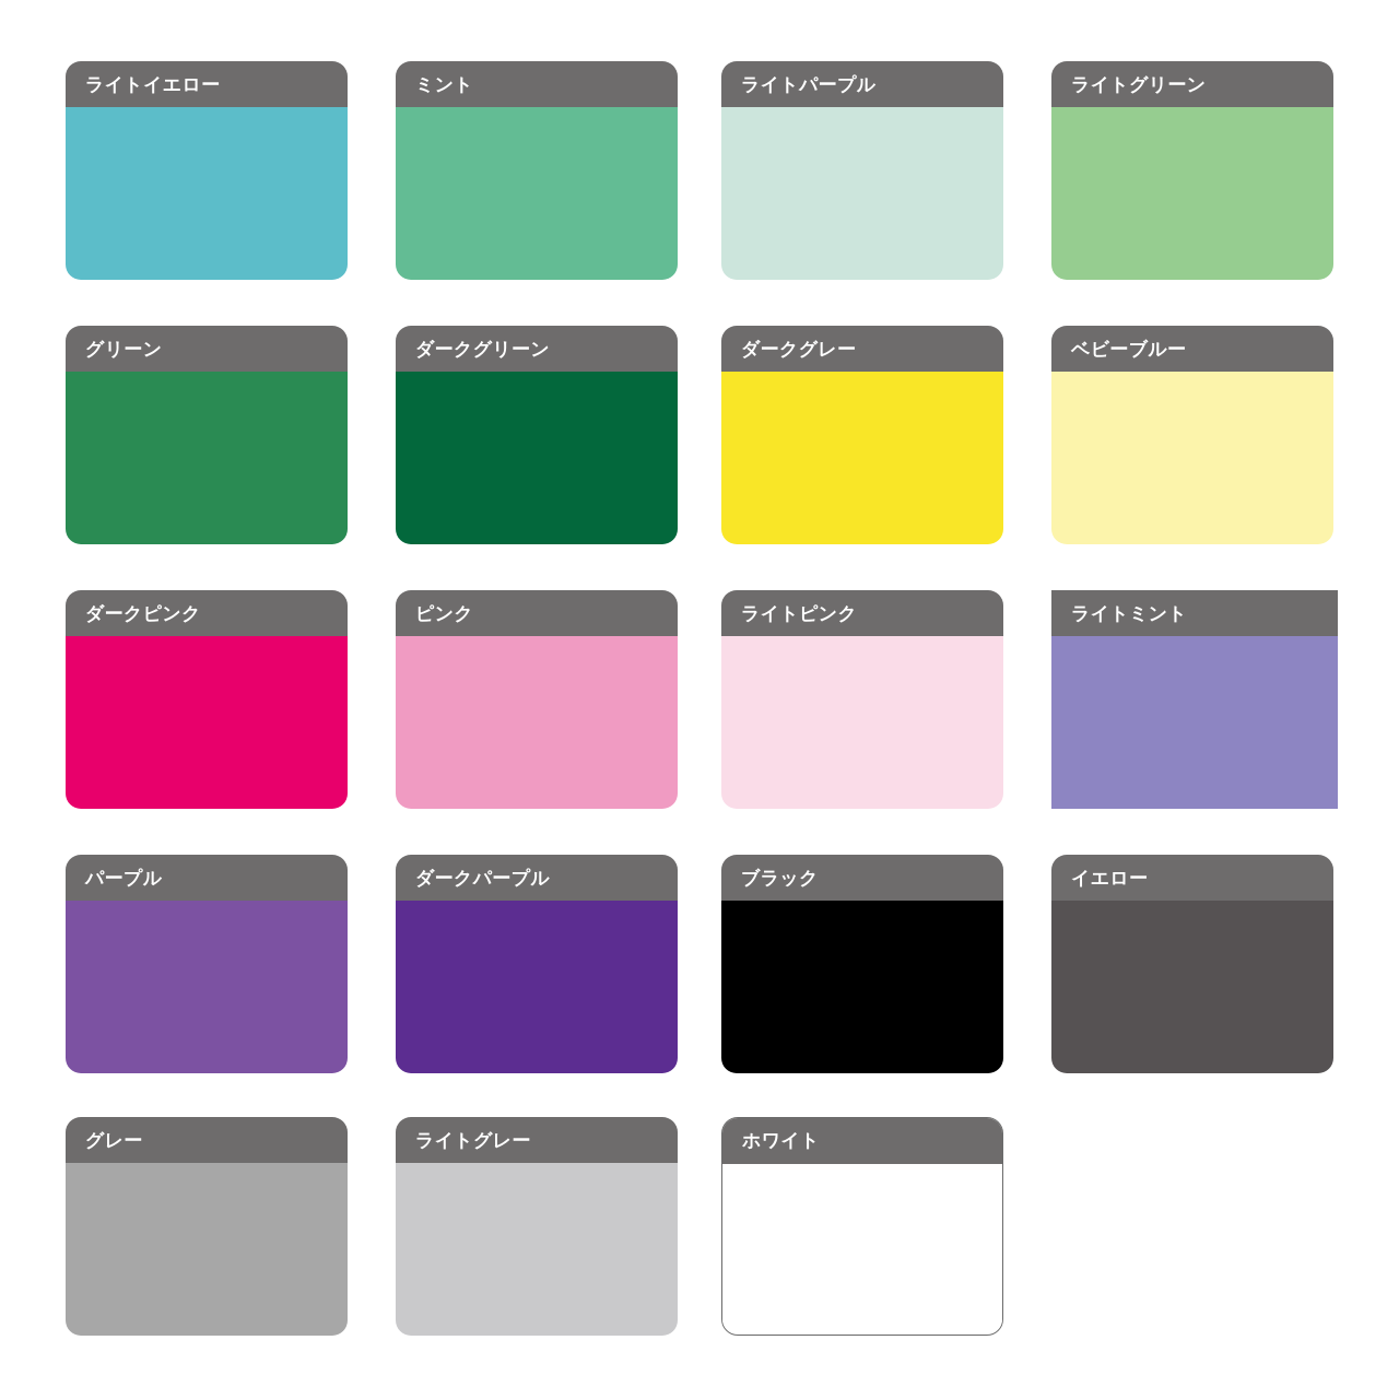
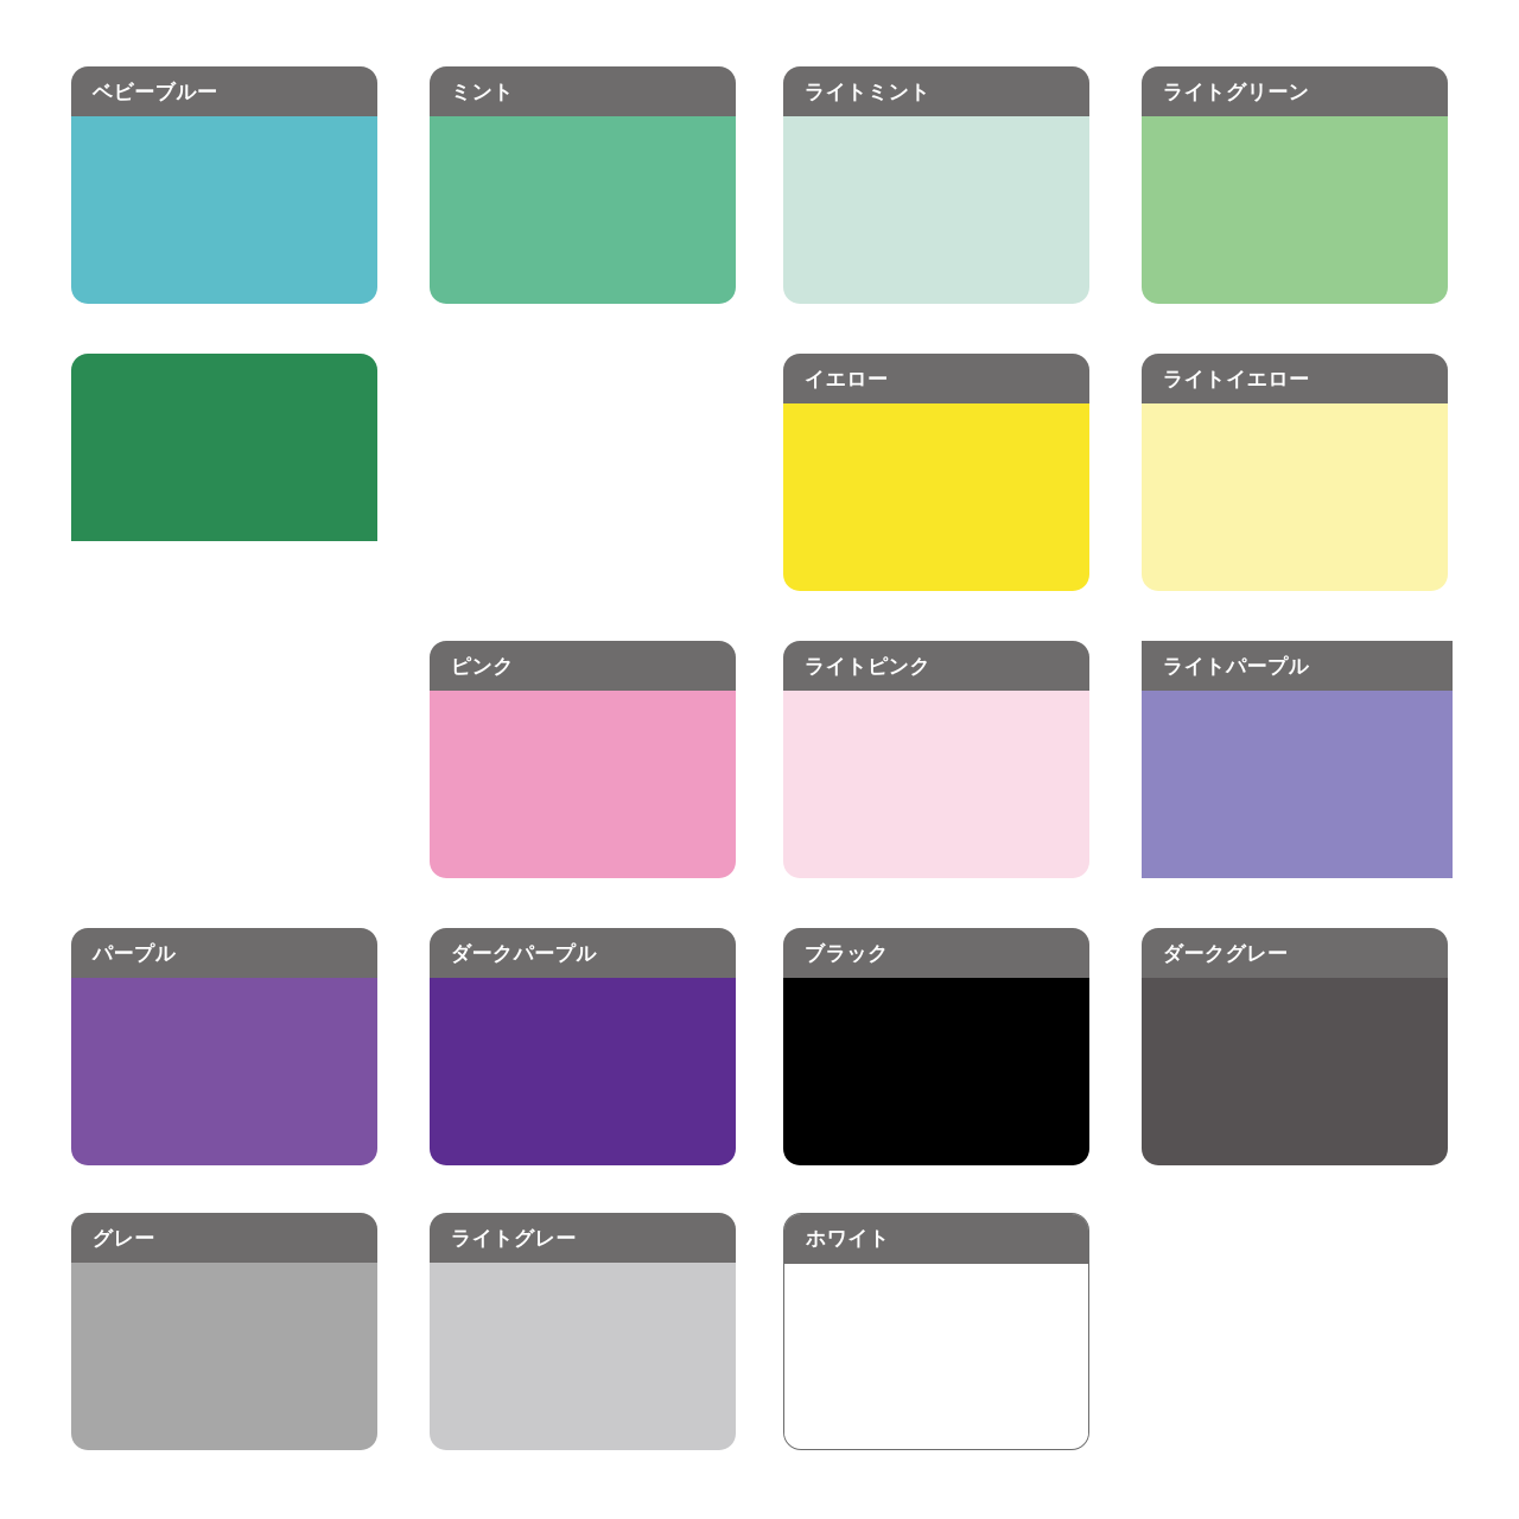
- ライトイエロー
+ ベビーブルー
  ミント
- ライトパープル
+ ライトミント
  ライトグリーン
- グリーン
- ダークグリーン
- ダークグレー
+ イエロー
- ベビーブルー
+ ライトイエロー
- ダークピンク
  ピンク
  ライトピンク
- ライトミント
+ ライトパープル
  パープル
  ダークパープル
  ブラック
- イエロー
+ ダークグレー
  グレー
  ライトグレー
  ホワイト
